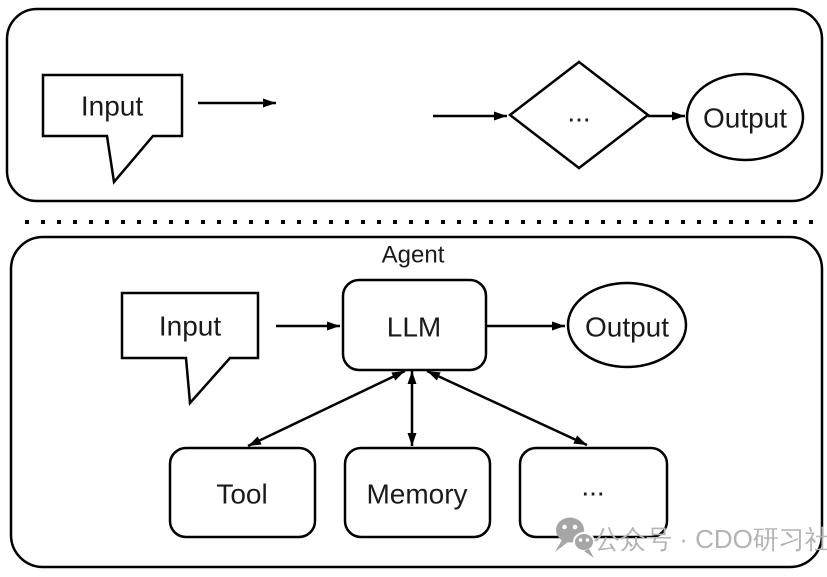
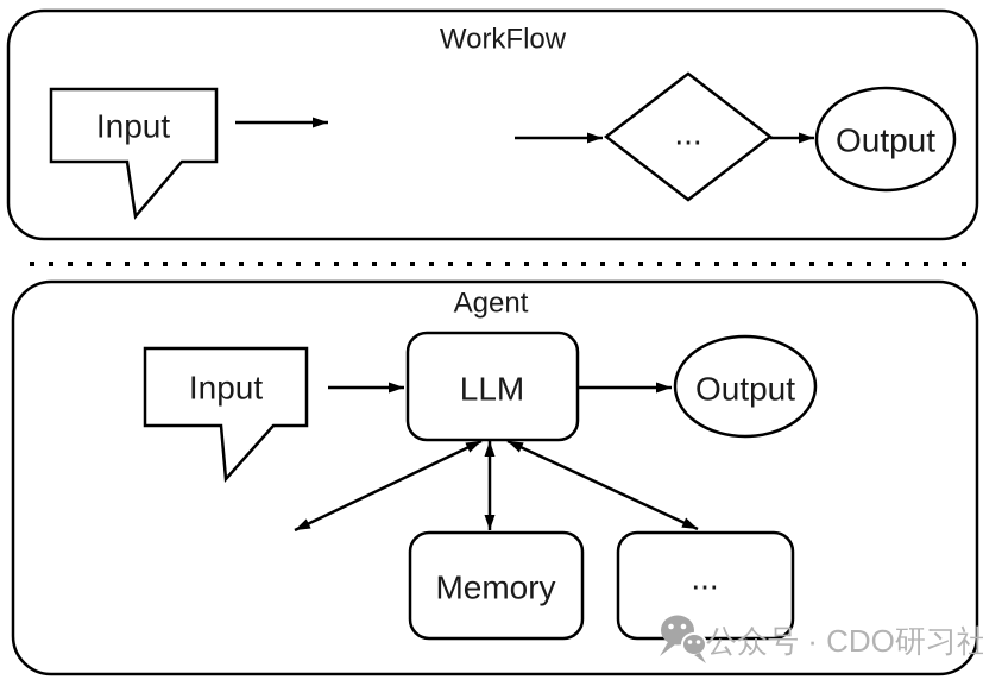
+ WorkFlow
  Input
  ...
  Output
  Agent
  Input
  LLM
  Output
- Tool
  Memory
  ...
  公众号 · CDO研习社
